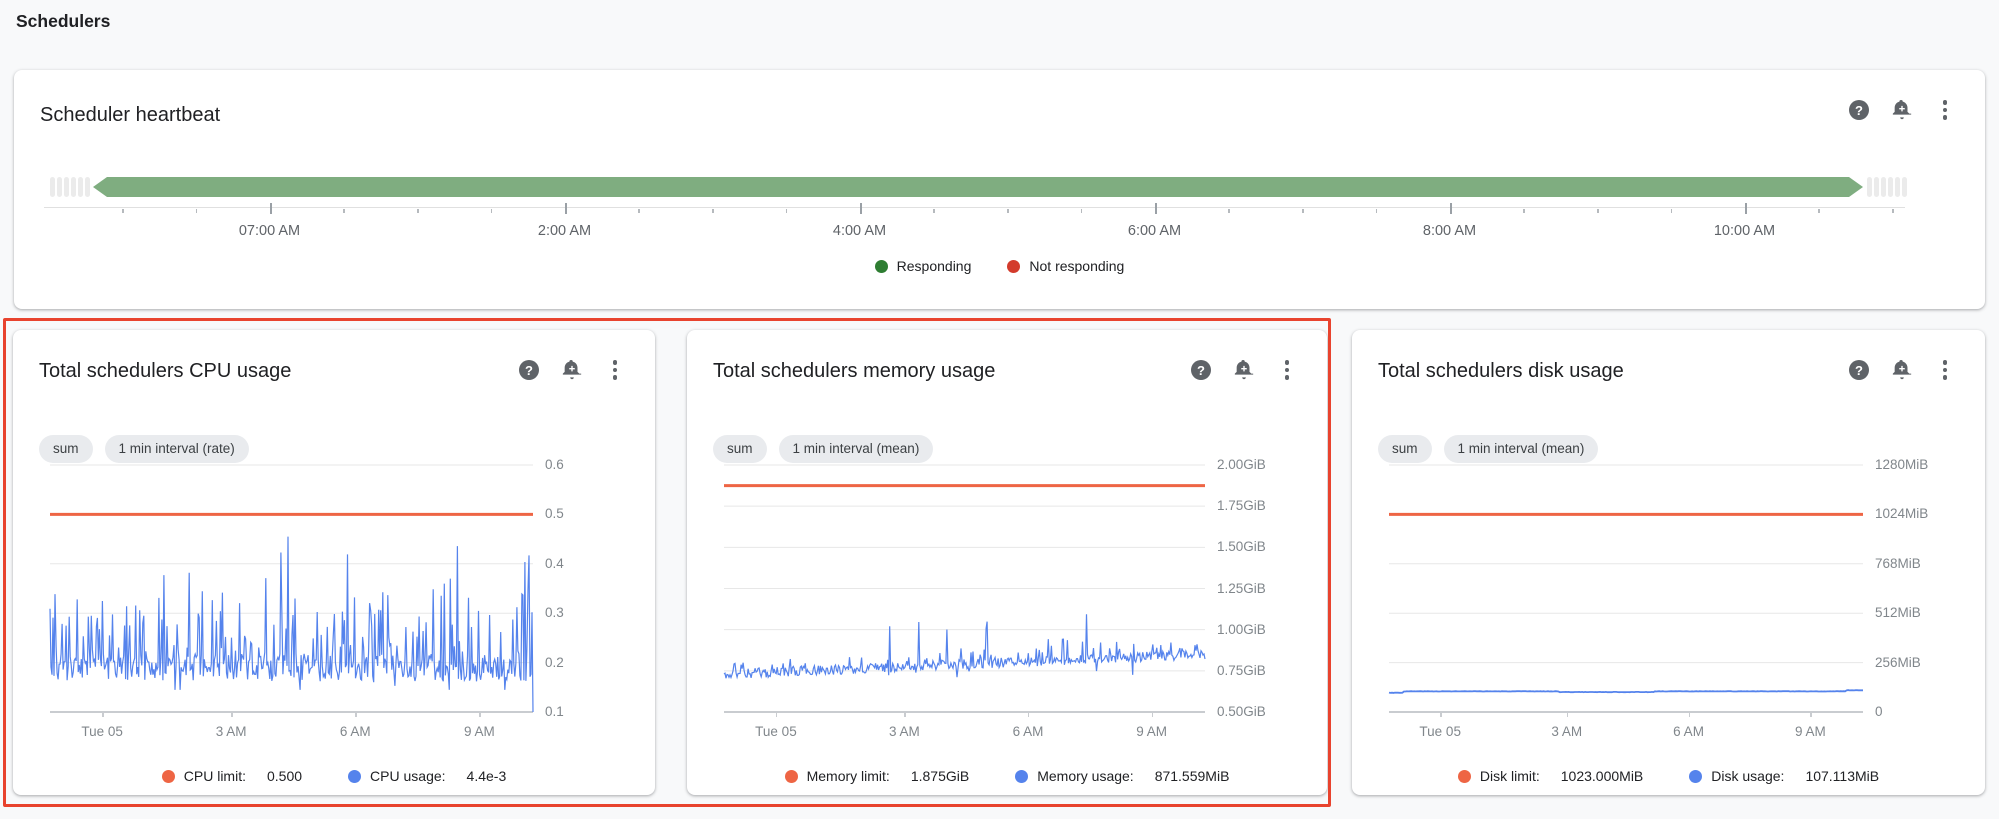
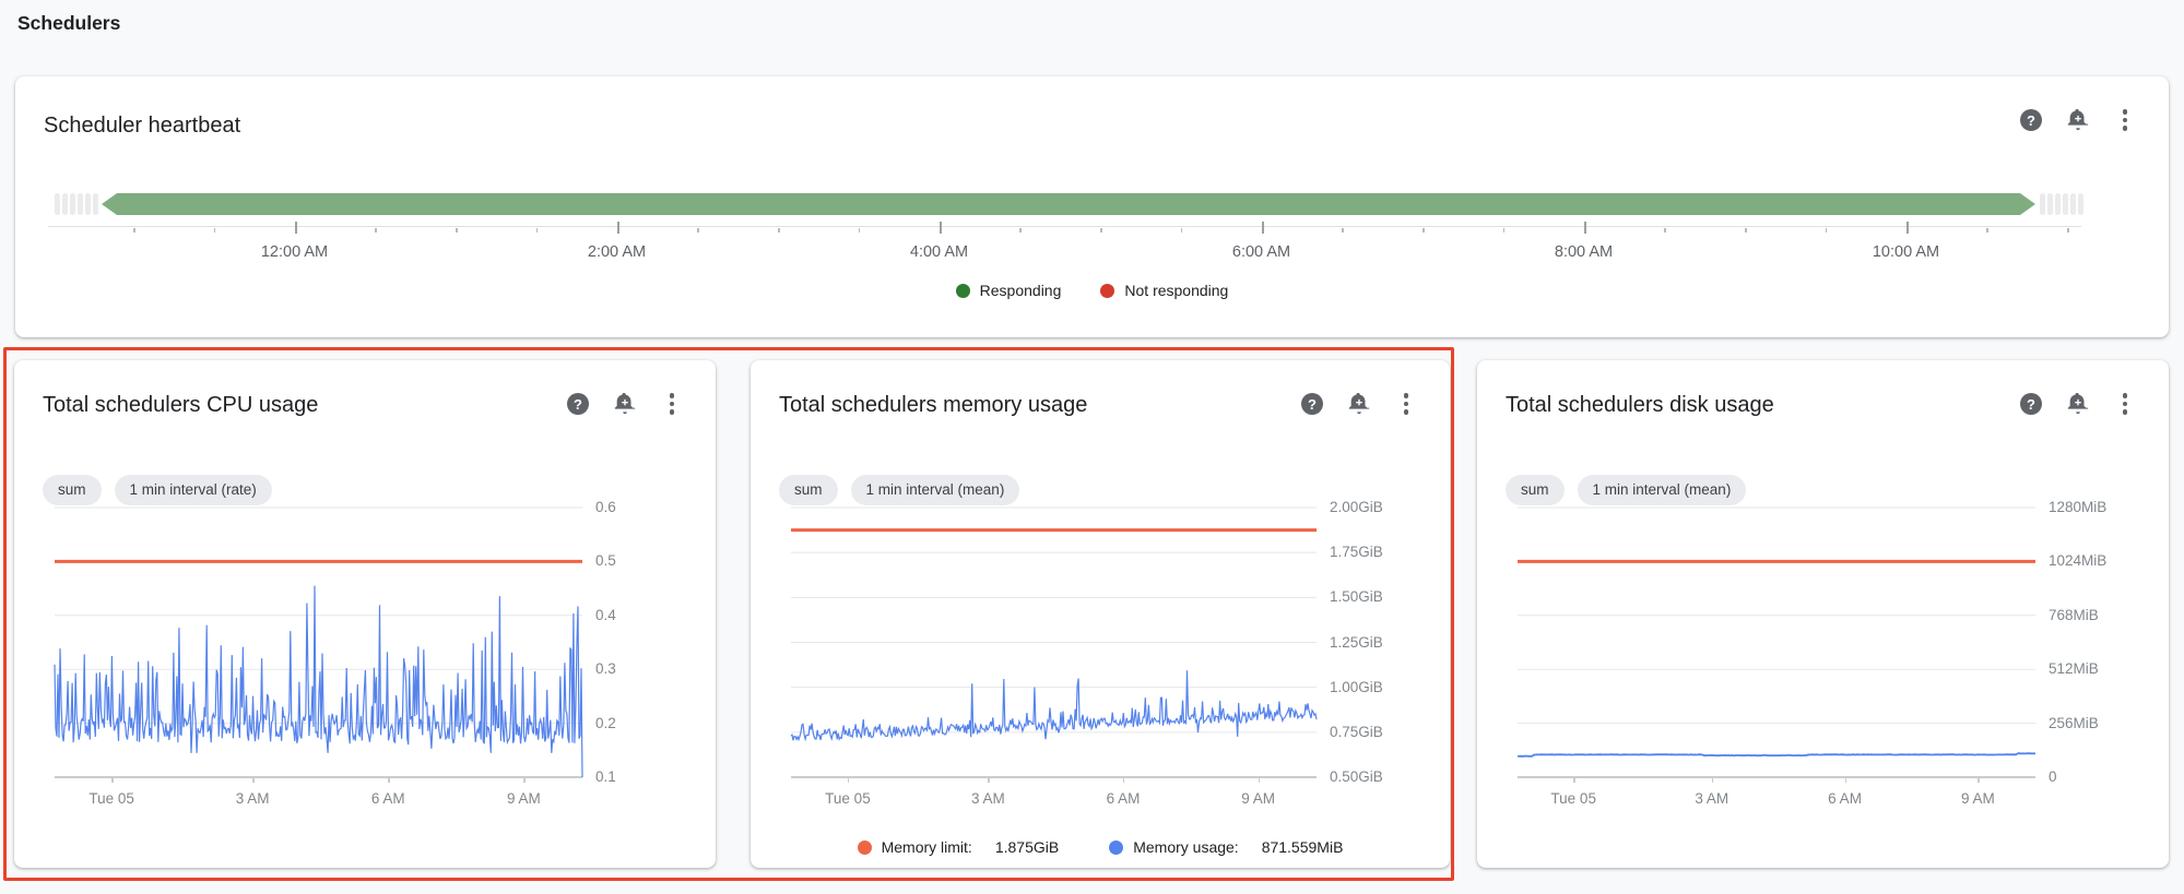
  Schedulers
  Scheduler heartbeat
  ?
- 07:00 AM
+ 12:00 AM
  2:00 AM
  4:00 AM
  6:00 AM
  8:00 AM
  10:00 AM
  Responding
  Not responding
  Total schedulers CPU usage
  ?
  sum
  1 min interval (rate)
  0.6
  0.5
  0.4
  0.3
  0.2
  0.1
  Tue 05
  3 AM
  6 AM
  9 AM
- CPU limit:
- 0.500
- CPU usage:
- 4.4e-3
  Total schedulers memory usage
  ?
  sum
  1 min interval (mean)
  2.00GiB
  1.75GiB
  1.50GiB
  1.25GiB
  1.00GiB
  0.75GiB
  0.50GiB
  Tue 05
  3 AM
  6 AM
  9 AM
  Memory limit:
  1.875GiB
  Memory usage:
  871.559MiB
  Total schedulers disk usage
  ?
  sum
  1 min interval (mean)
  1280MiB
  1024MiB
  768MiB
  512MiB
  256MiB
  0
  Tue 05
  3 AM
  6 AM
  9 AM
- Disk limit:
- 1023.000MiB
- Disk usage:
- 107.113MiB
